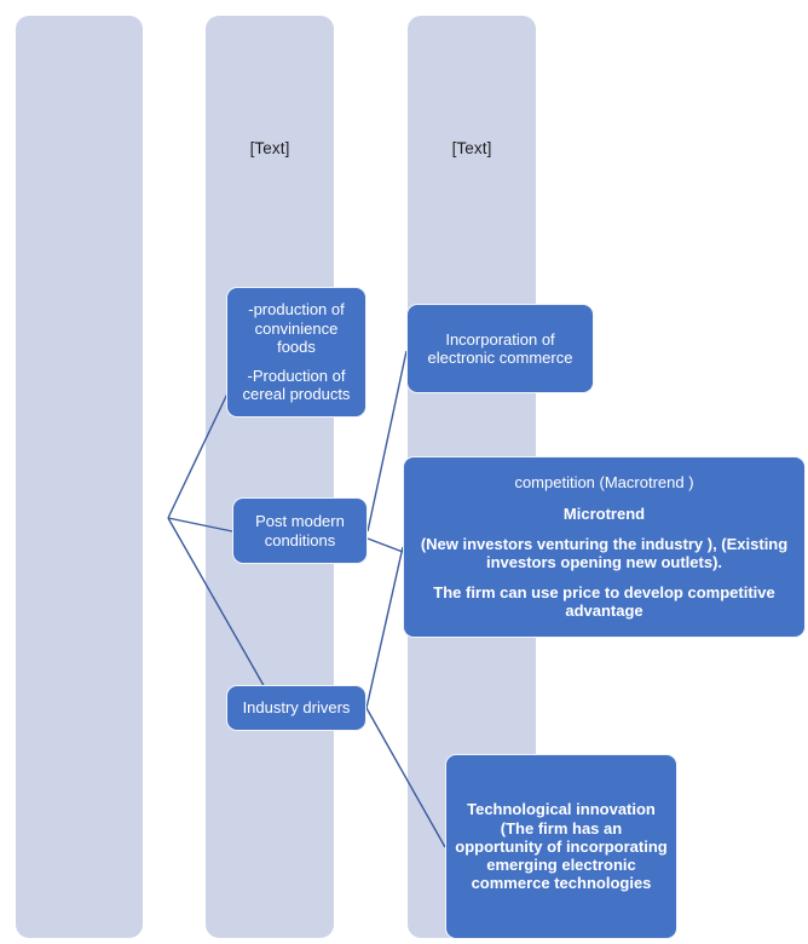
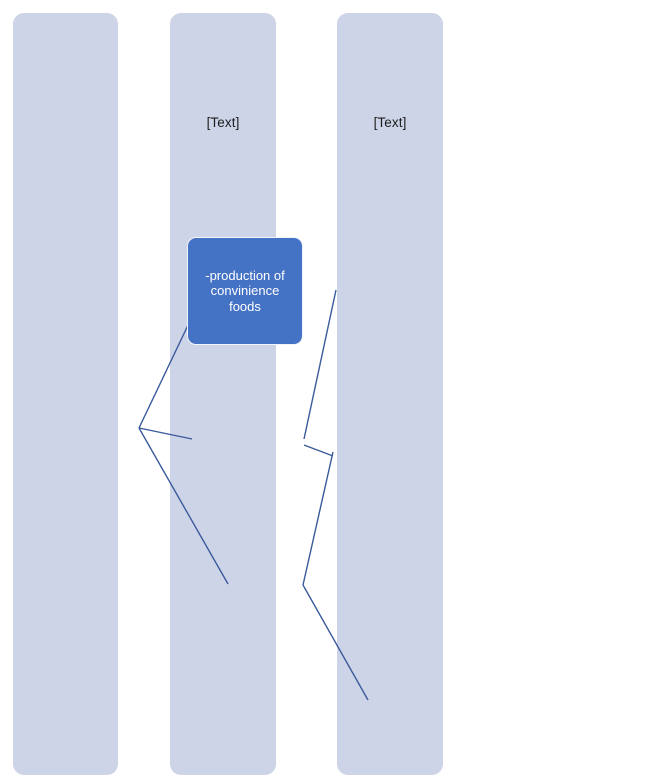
  [Text]
  [Text]
  -production of convinience foods
- -Production of cereal products
- Incorporation of electronic commerce
- Post modern conditions
- competition (Macrotrend )
- Microtrend
- (New investors venturing the industry ), (Existing investors opening new outlets).
- The firm can use price to develop competitive advantage
- Industry drivers
- Technological innovation (The firm has an opportunity of incorporating emerging electronic commerce technologies
